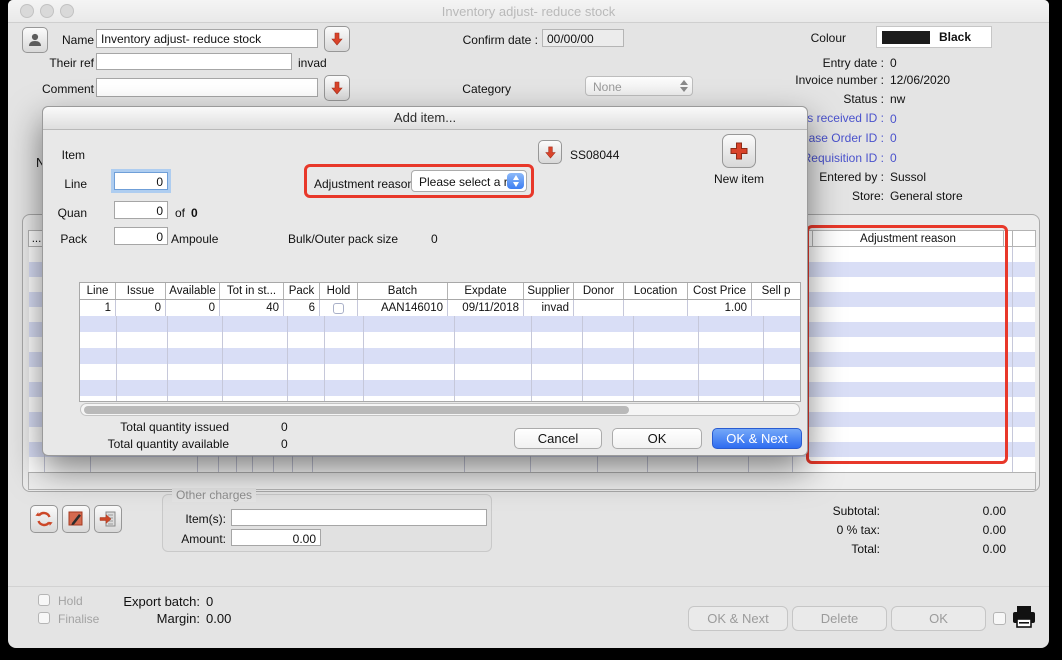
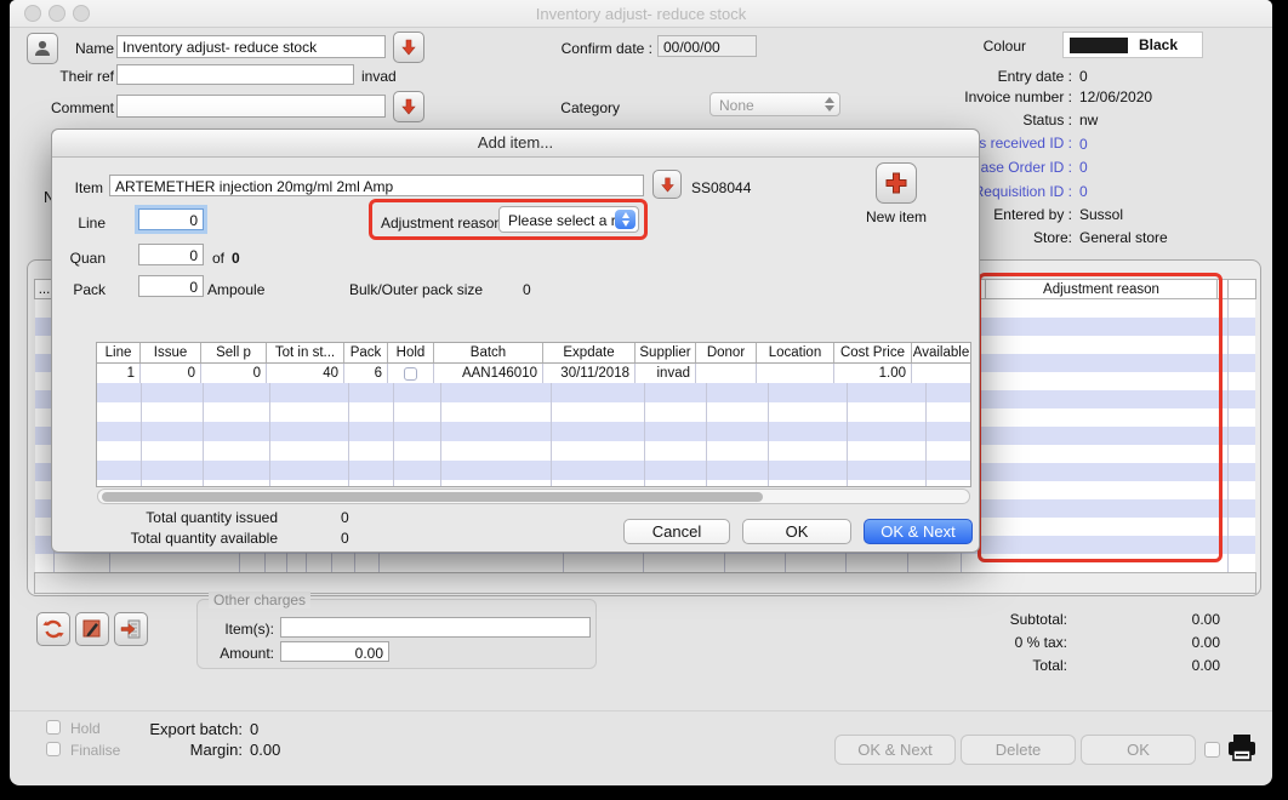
  Inventory adjust- reduce stock
  Name
  Inventory adjust- reduce stock
  Their ref
  invad
  Comment
  Confirm date :
  00/00/00
  Category
  None
  Colour
  Black
  Entry date :
  0
  Invoice number :
  12/06/2020
  Status :
  nw
  s received ID :
  0
  0
  equisition ID :
  0
  Entered by :
  Sussol
  Store:
  General store
  N
  ...
  Adjustment reason
  Other charges
  Item(s):
  Amount:
  0.00
  Subtotal:
  0.00
  0 % tax:
  0.00
  Total:
  0.00
  Hold
  Finalise
  Export batch:
  0
  Margin:
  0.00
  OK & Next
  Delete
  OK
  Add item...
  Item
+ ARTEMETHER injection 20mg/ml 2ml Amp
  SS08044
  New item
  Line
  0
  Adjustment reaso
  Please select a r
  Quan
  0
  of
  0
  Pack
  0
  Ampoule
  Bulk/Outer pack size
  0
  Line
  Issue
- Available
+ Sell p
  Tot in st...
  Pack
  Hold
  Batch
  Expdate
  Supplier
  Donor
  Location
  Cost Price
- Sell p
+ Available
  1
  0
  0
  40
  6
  AAN146010
- 09/11/2018
+ 30/11/2018
  invad
  1.00
  Total quantity issued
  0
  Total quantity available
  0
  Cancel
  OK
  OK & Next
